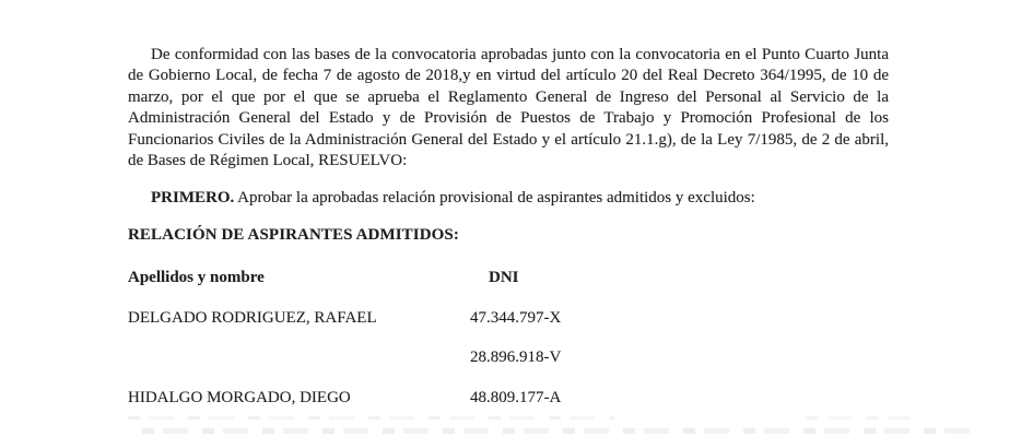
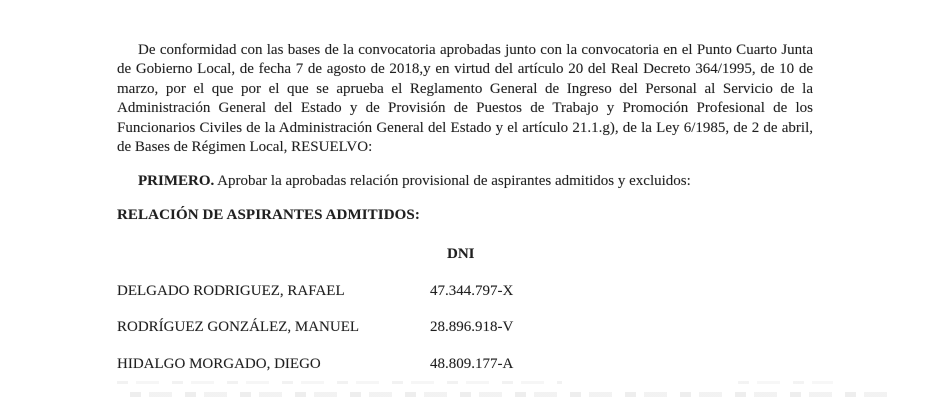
- De conformidad con las bases de la convocatoria aprobadas junto con la convocatoria en el Punto Cuarto Junta de Gobierno Local, de fecha 7 de agosto de 2018,y en virtud del artículo 20 del Real Decreto 364/1995, de 10 de marzo, por el que por el que se aprueba el Reglamento General de Ingreso del Personal al Servicio de la Administración General del Estado y de Provisión de Puestos de Trabajo y Promoción Profesional de los Funcionarios Civiles de la Administración General del Estado y el artículo 21.1.g), de la Ley 7/1985, de 2 de abril, de Bases de Régimen Local, RESUELVO:
+ De conformidad con las bases de la convocatoria aprobadas junto con la convocatoria en el Punto Cuarto Junta de Gobierno Local, de fecha 7 de agosto de 2018,y en virtud del artículo 20 del Real Decreto 364/1995, de 10 de marzo, por el que por el que se aprueba el Reglamento General de Ingreso del Personal al Servicio de la Administración General del Estado y de Provisión de Puestos de Trabajo y Promoción Profesional de los Funcionarios Civiles de la Administración General del Estado y el artículo 21.1.g), de la Ley 6/1985, de 2 de abril, de Bases de Régimen Local, RESUELVO:
  PRIMERO. Aprobar la aprobadas relación provisional de aspirantes admitidos y excluidos:
  RELACIÓN DE ASPIRANTES ADMITIDOS:
- Apellidos y nombre
  DNI
  DELGADO RODRIGUEZ, RAFAEL
  47.344.797-X
+ RODRÍGUEZ GONZÁLEZ, MANUEL
  28.896.918-V
  HIDALGO MORGADO, DIEGO
  48.809.177-A
